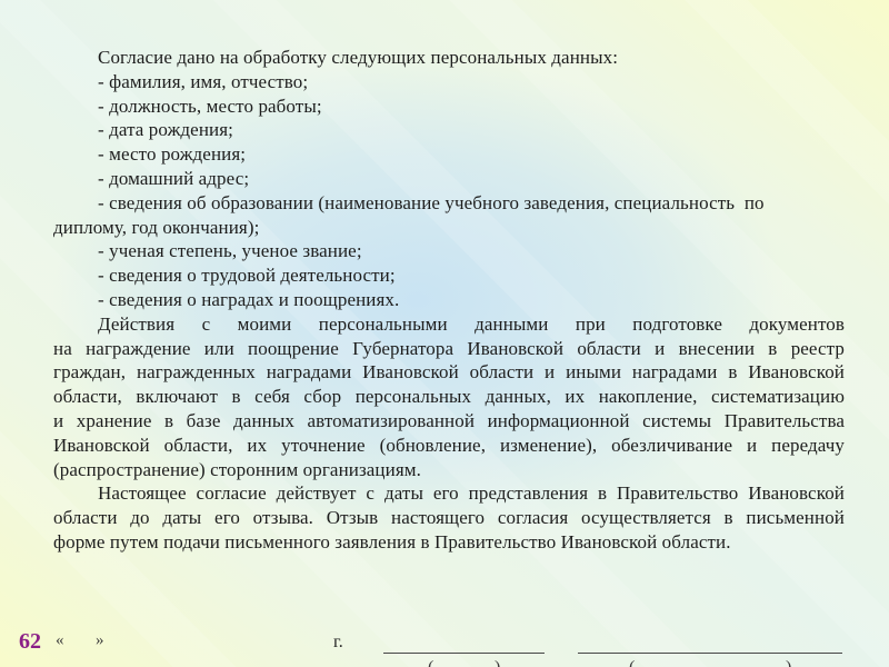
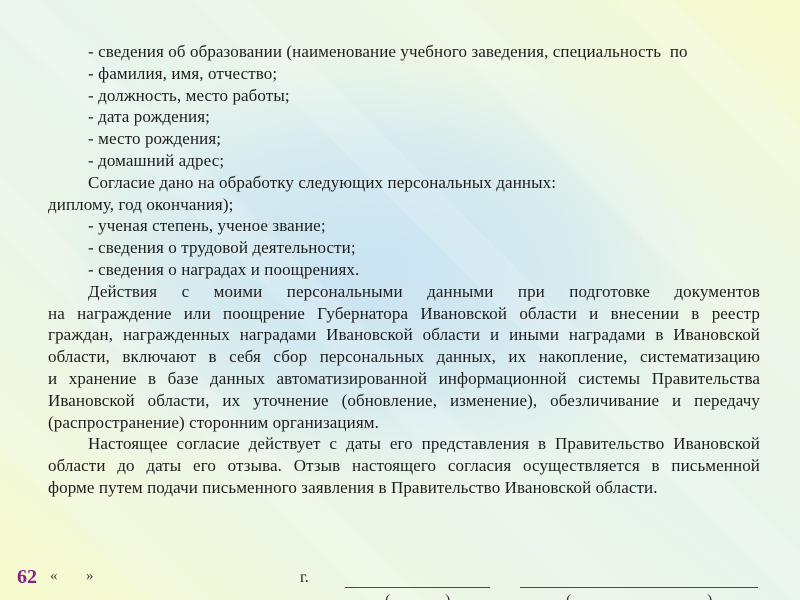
- Согласие дано на обработку следующих персональных данных:
+ - сведения об образовании (наименование учебного заведения, специальность по
  - фамилия, имя, отчество;
  - должность, место работы;
  - дата рождения;
  - место рождения;
  - домашний адрес;
- - сведения об образовании (наименование учебного заведения, специальность по
+ Согласие дано на обработку следующих персональных данных:
  диплому, год окончания);
  - ученая степень, ученое звание;
  - сведения о трудовой деятельности;
  - сведения о наградах и поощрениях.
  Действия с моими персональными данными при подготовке документов
  на награждение или поощрение Губернатора Ивановской области и внесении в реестр
  граждан, награжденных наградами Ивановской области и иными наградами в Ивановской
  области, включают в себя сбор персональных данных, их накопление, систематизацию
  и хранение в базе данных автоматизированной информационной системы Правительства
  Ивановской области, их уточнение (обновление, изменение), обезличивание и передачу
  (распространение) сторонним организациям.
  Настоящее согласие действует с даты его представления в Правительство Ивановской
  области до даты его отзыва. Отзыв настоящего согласия осуществляется в письменной
  форме путем подачи письменного заявления в Правительство Ивановской области.
  62
  «
  »
  г.
